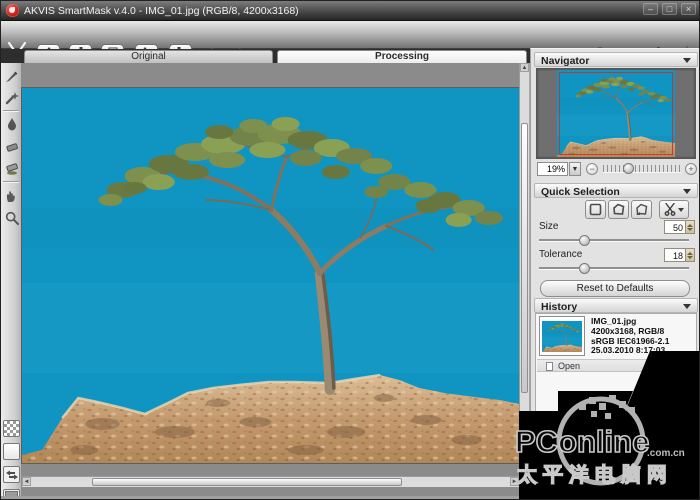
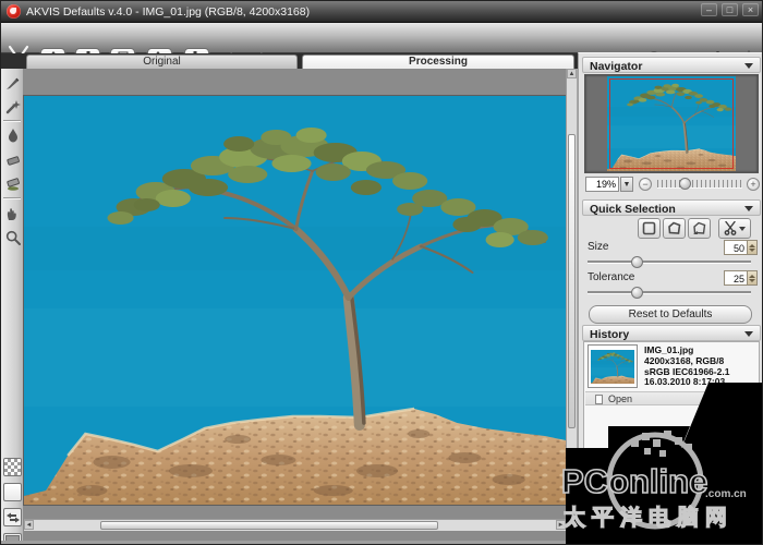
- AKVIS SmartMask v.4.0 - IMG_01.jpg (RGB/8, 4200x3168)
+ AKVIS Defaults v.4.0 - IMG_01.jpg (RGB/8, 4200x3168)
  –
  □
  ×
  Original
  Processing
  Navigator
  19%
  −
  +
  Quick Selection
  Size
  50
  Tolerance
- 18
+ 25
  Reset to Defaults
  History
  IMG_01.jpg
  4200x3168, RGB/8
  sRGB IEC61966-2.1
- 25.03.2010 8:17:03
+ 16.03.2010 8:17:03
  Open
  PConline
  .com.cn
  太平洋电脑网
